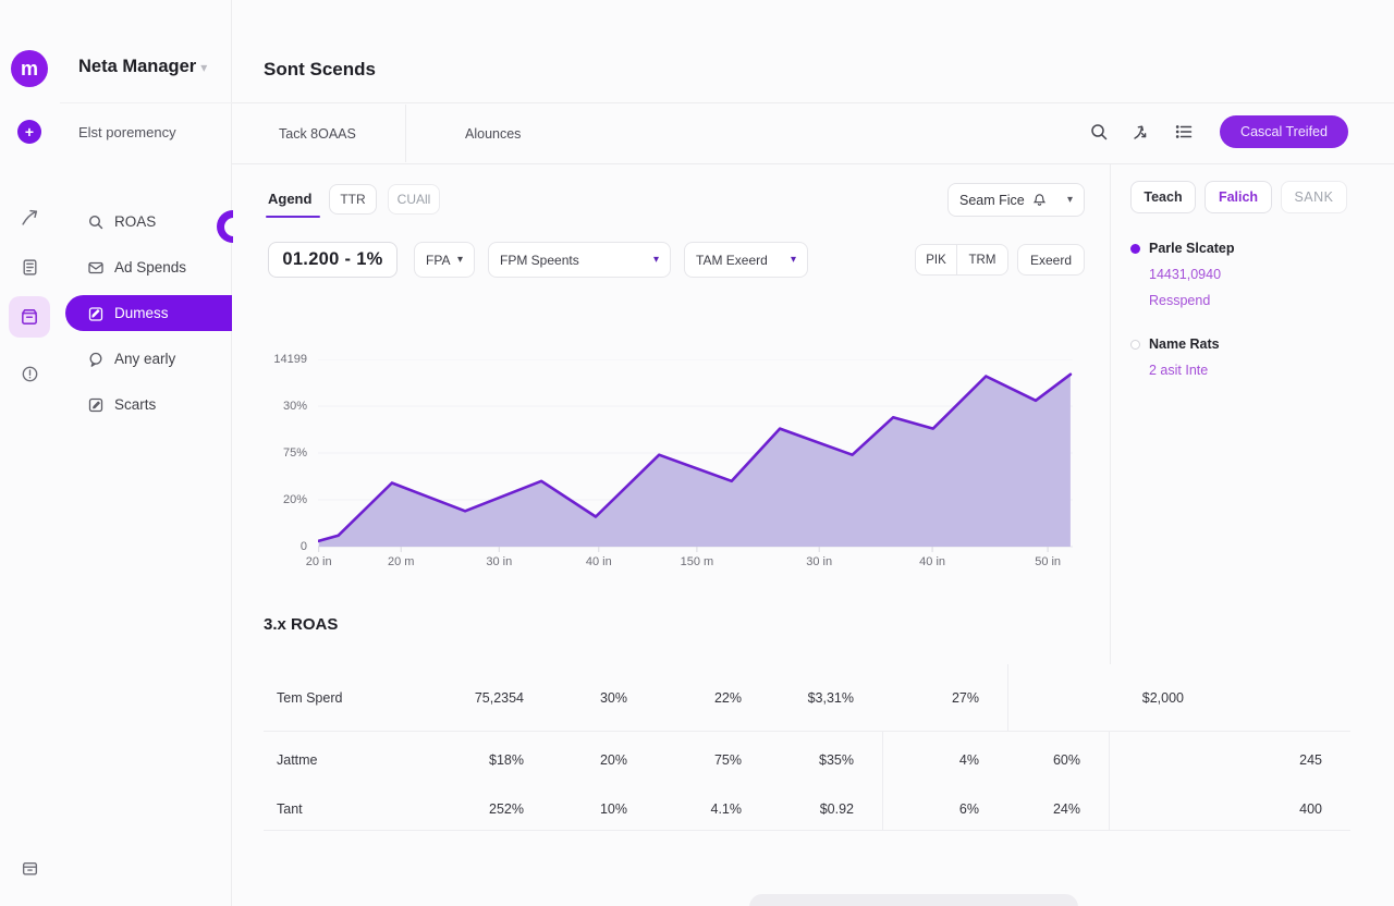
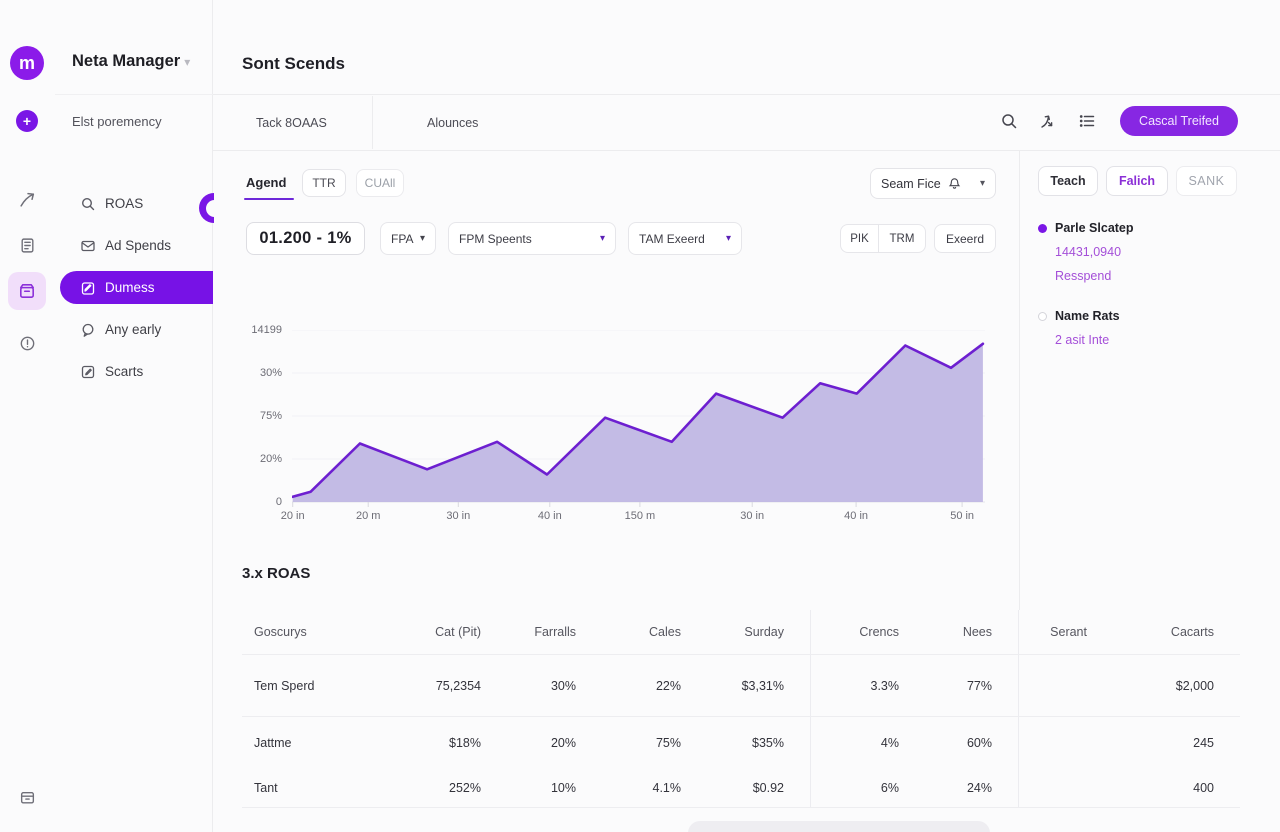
  m
  +
  Neta Manager ▾
  Elst poremency
  ROAS
  Ad Spends
  Dumess
  Any early
  Scarts
  Sont Scends
  Tack 8OAAS
  Alounces
  Cascal Treifed
  Agend
  TTR
  CUAll
  Seam Fice
  ▾
  01.200 - 1%
  FPA
  ▾
  FPM Speents
  ▾
  TAM Exeerd
  ▾
  PIK
  TRM
  Exeerd
  Teach
  Falich
  SANK
  Parle Slcatep
  14431,0940
  Resspend
  Name Rats
  2 asit Inte
  0
  20%
  75%
  30%
  14199
  20 in
  20 m
  30 in
  40 in
  150 m
  30 in
  40 in
  50 in
  3.x ROAS
+ Goscurys
+ Cat (Pit)
+ Farralls
+ Cales
+ Surday
+ Crencs
+ Nees
+ Serant
+ Cacarts
  Tem Sperd
  75,2354
  30%
  22%
  $3,31%
+ 3.3%
- 27%
+ 77%
  $2,000
  Jattme
  $18%
  20%
  75%
  $35%
  4%
  60%
  245
  Tant
  252%
  10%
  4.1%
  $0.92
  6%
  24%
  400
